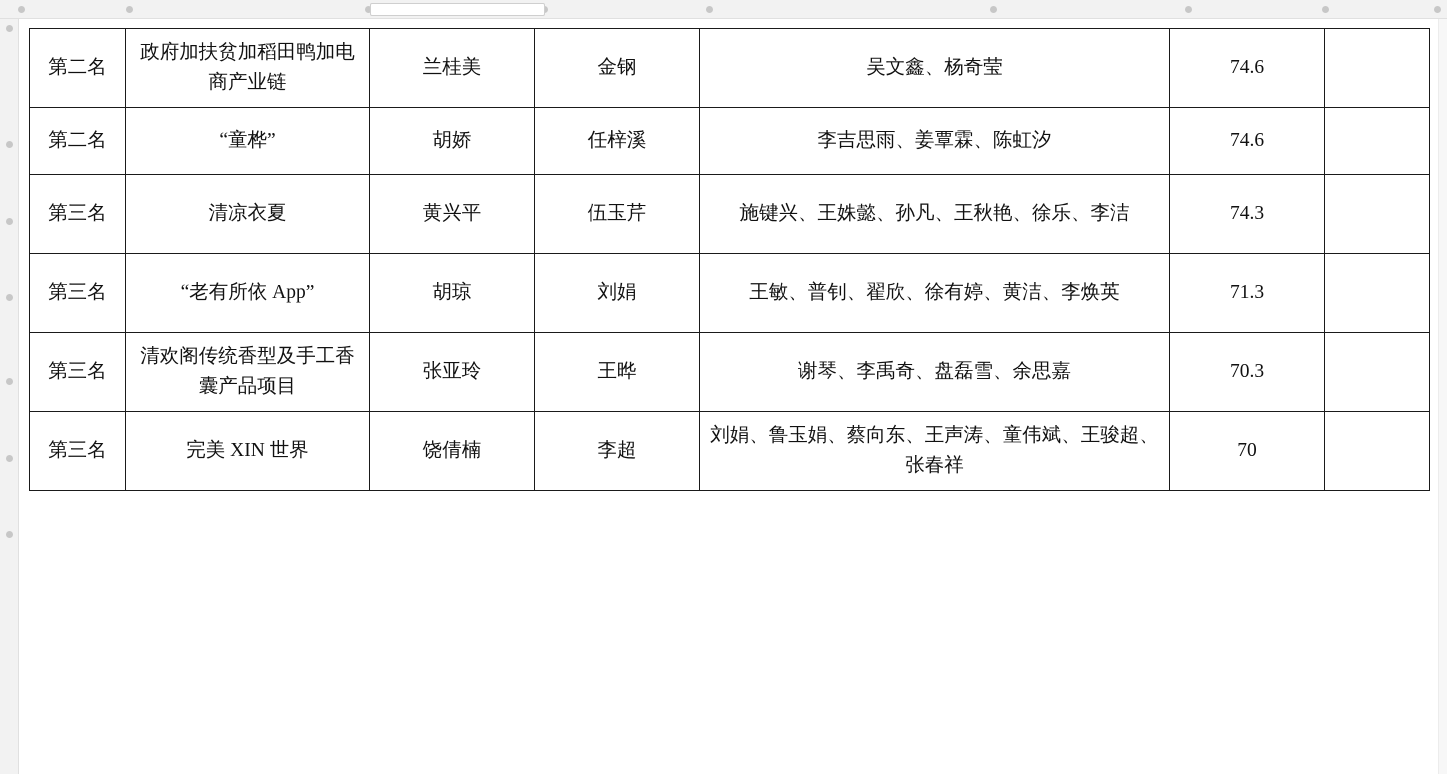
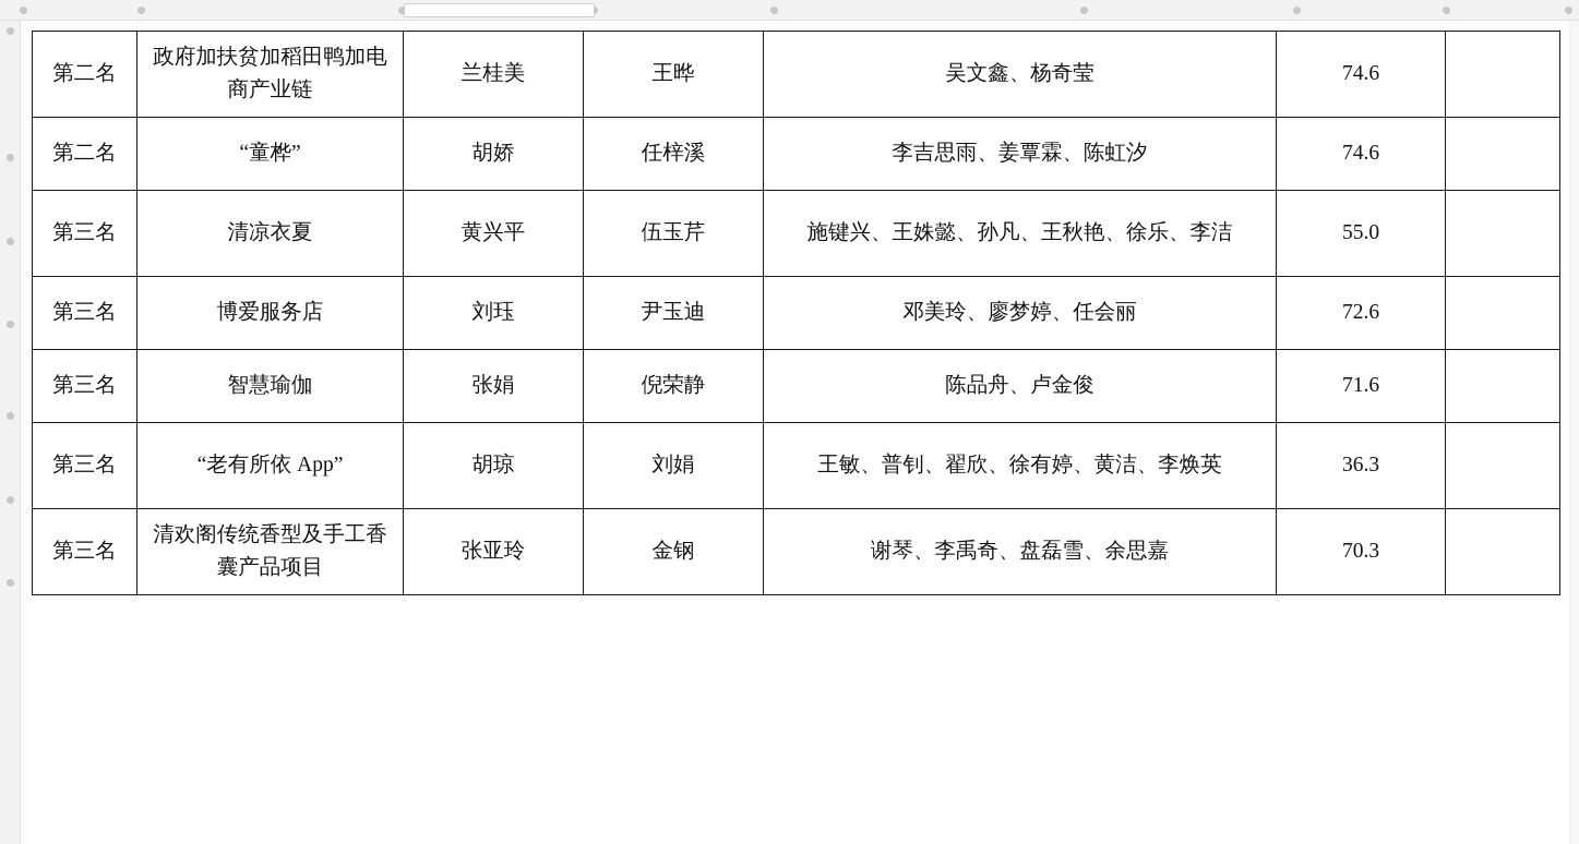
- 第二名	政府加扶贫加稻田鸭加电商产业链	兰桂美	金钢	吴文鑫、杨奇莹	74.6
+ 第二名	政府加扶贫加稻田鸭加电商产业链	兰桂美	王晔	吴文鑫、杨奇莹	74.6
  第二名	“童桦”	胡娇	任梓溪	李吉思雨、姜覃霖、陈虹汐	74.6
- 第三名	清凉衣夏	黄兴平	伍玉芹	施键兴、王姝懿、孙凡、王秋艳、徐乐、李洁	74.3
+ 第三名	清凉衣夏	黄兴平	伍玉芹	施键兴、王姝懿、孙凡、王秋艳、徐乐、李洁	55.0
+ 第三名	博爱服务店	刘珏	尹玉迪	邓美玲、廖梦婷、任会丽	72.6
+ 第三名	智慧瑜伽	张娟	倪荣静	陈品舟、卢金俊	71.6
- 第三名	“老有所依 App”	胡琼	刘娟	王敏、普钊、翟欣、徐有婷、黄洁、李焕英	71.3
+ 第三名	“老有所依 App”	胡琼	刘娟	王敏、普钊、翟欣、徐有婷、黄洁、李焕英	36.3
- 第三名	清欢阁传统香型及手工香囊产品项目	张亚玲	王晔	谢琴、李禹奇、盘磊雪、余思嘉	70.3
+ 第三名	清欢阁传统香型及手工香囊产品项目	张亚玲	金钢	谢琴、李禹奇、盘磊雪、余思嘉	70.3
- 第三名	完美 XIN 世界	饶倩楠	李超	刘娟、鲁玉娟、蔡向东、王声涛、童伟斌、王骏超、张春祥	70
